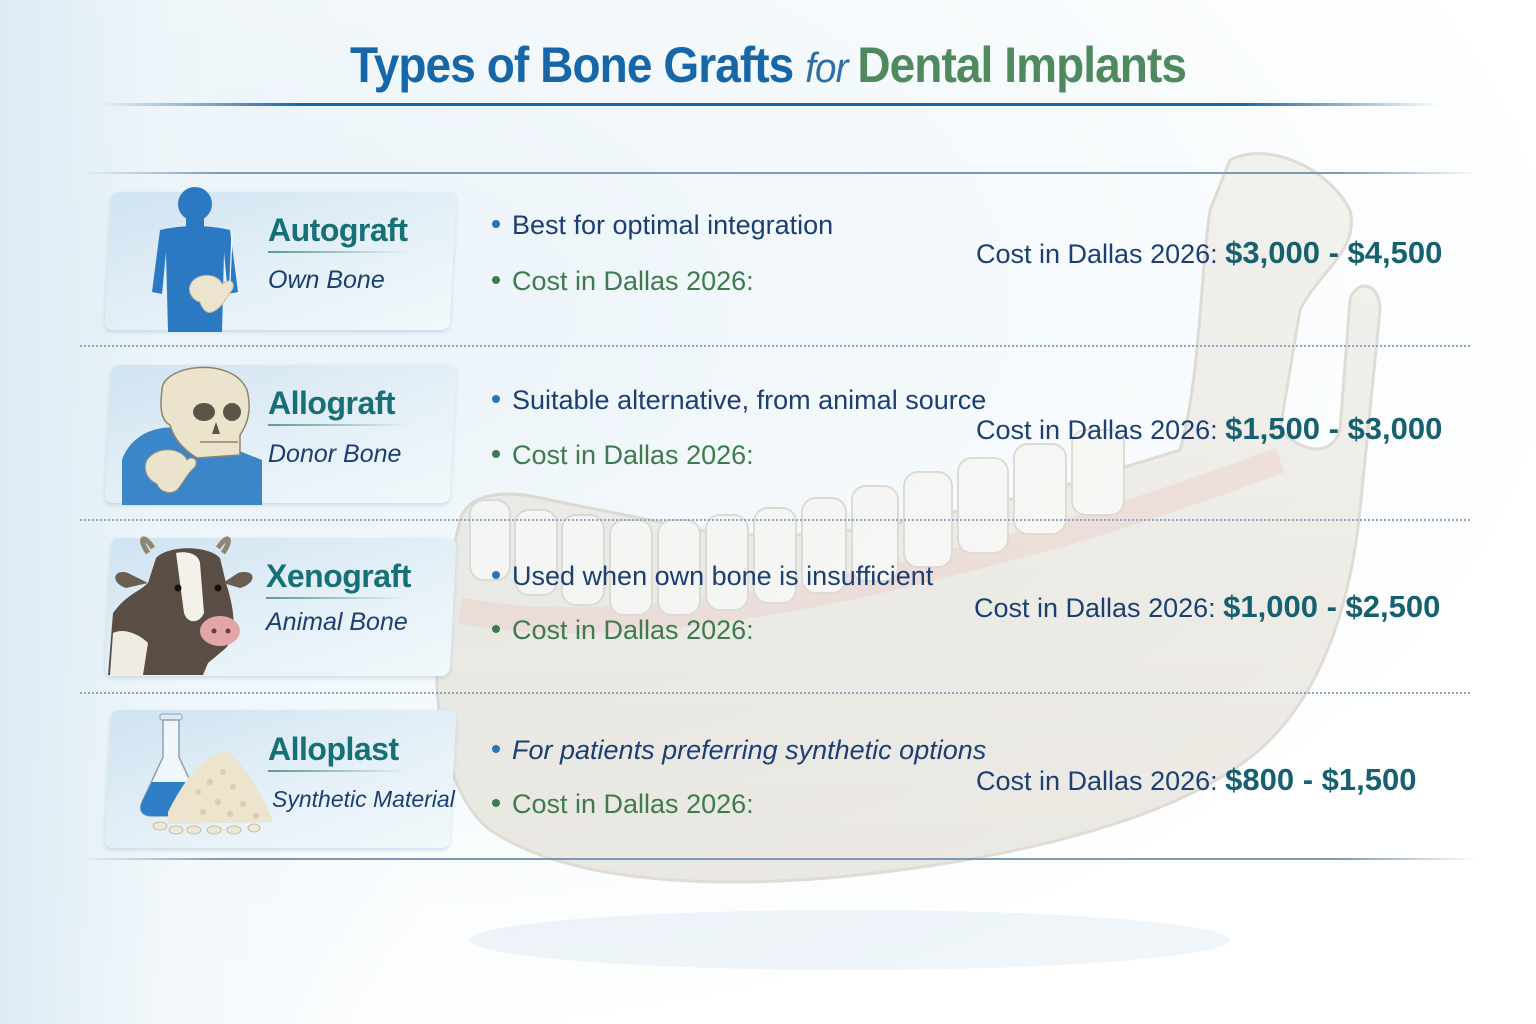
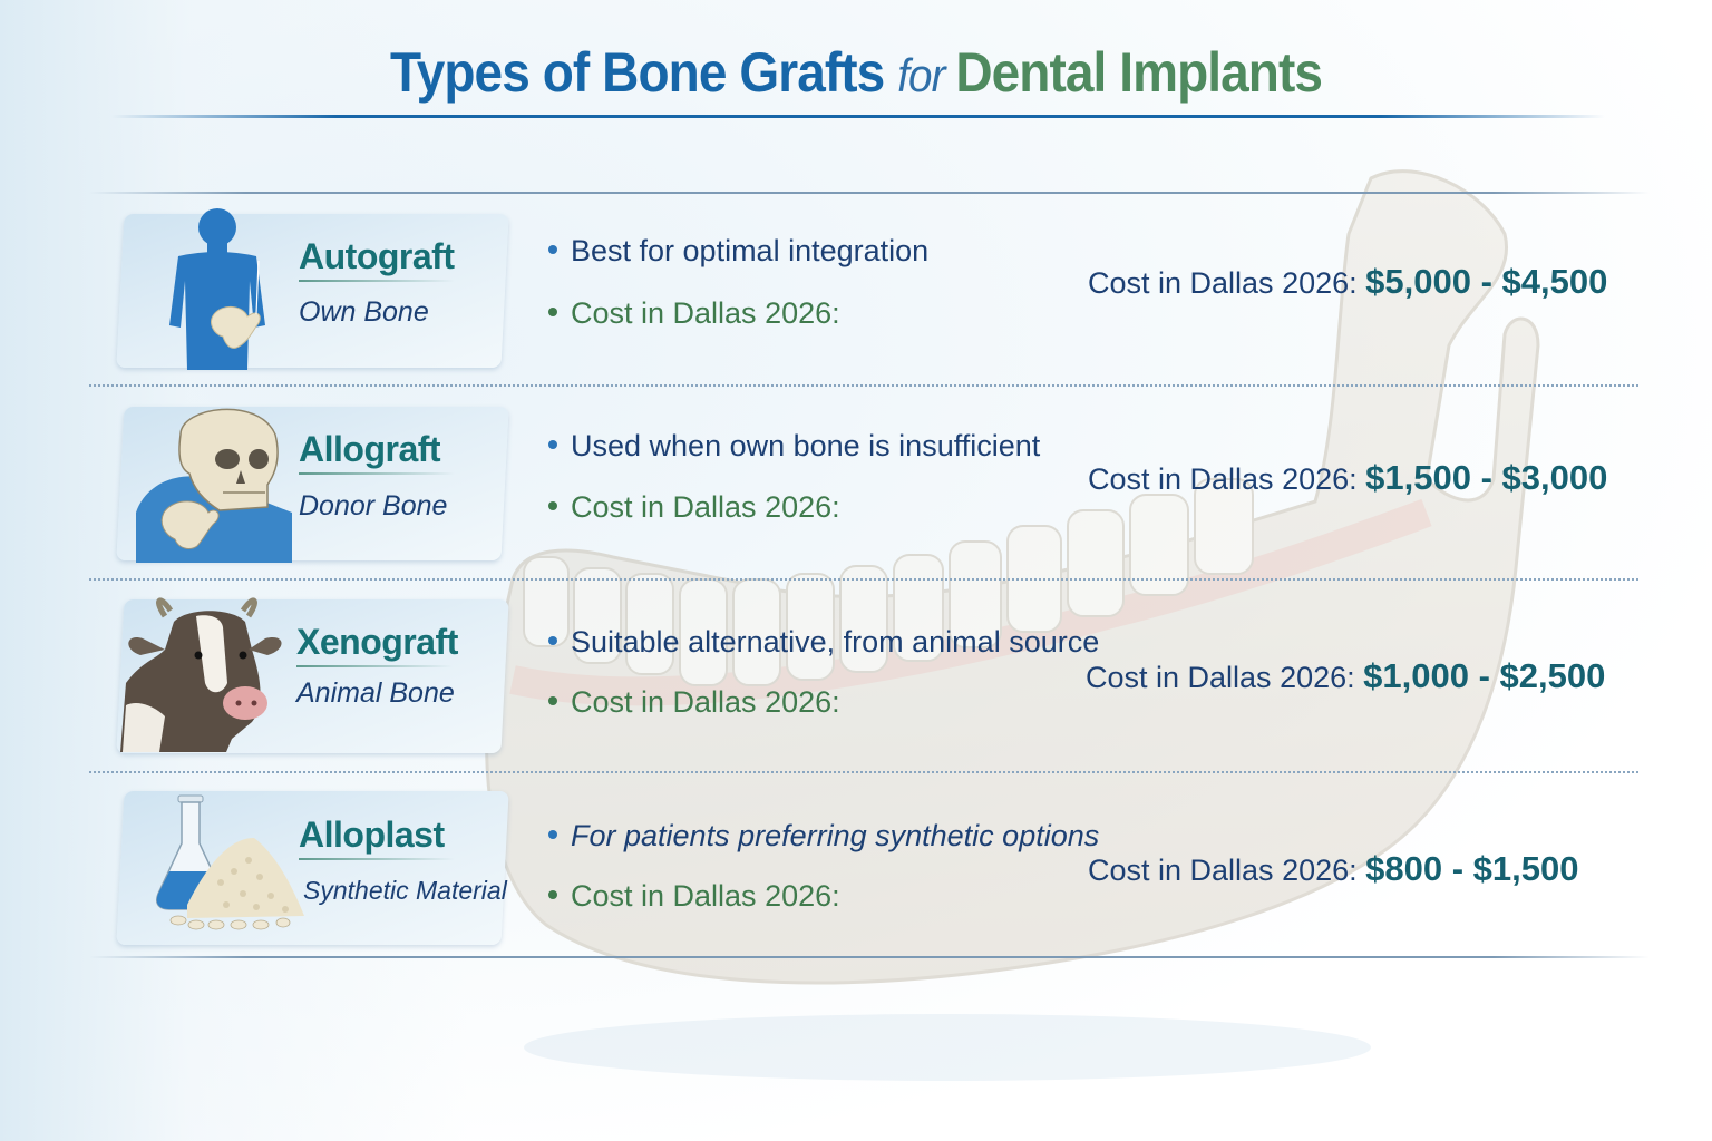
  Types of Bone Grafts for Dental Implants
  Autograft
  Own Bone
  Best for optimal integration
  Cost in Dallas 2026:
- Cost in Dallas 2026: $3,000 - $4,500
+ Cost in Dallas 2026: $5,000 - $4,500
  Allograft
  Donor Bone
- Suitable alternative, from animal source
+ Used when own bone is insufficient
  Cost in Dallas 2026:
  Cost in Dallas 2026: $1,500 - $3,000
  Xenograft
  Animal Bone
- Used when own bone is insufficient
+ Suitable alternative, from animal source
  Cost in Dallas 2026:
  Cost in Dallas 2026: $1,000 - $2,500
  Alloplast
  Synthetic Material
  For patients preferring synthetic options
  Cost in Dallas 2026:
  Cost in Dallas 2026: $800 - $1,500
